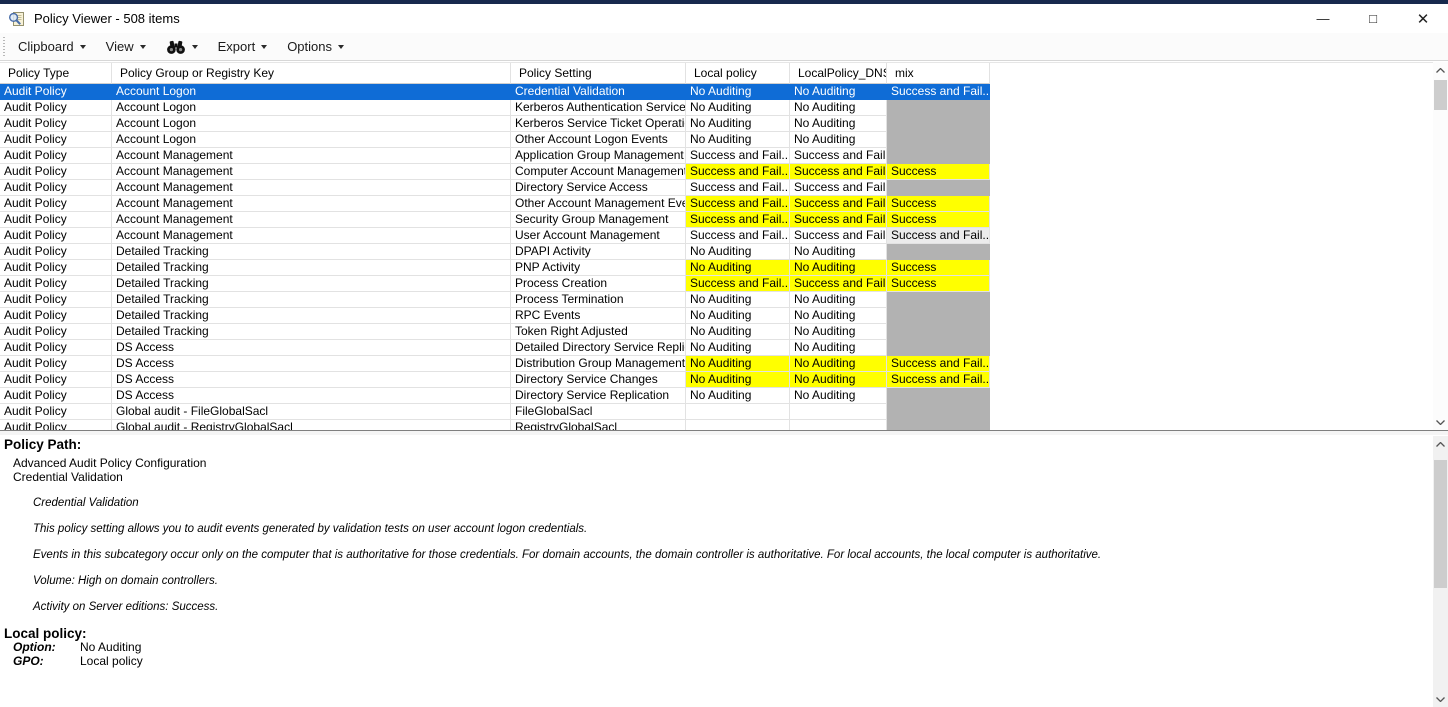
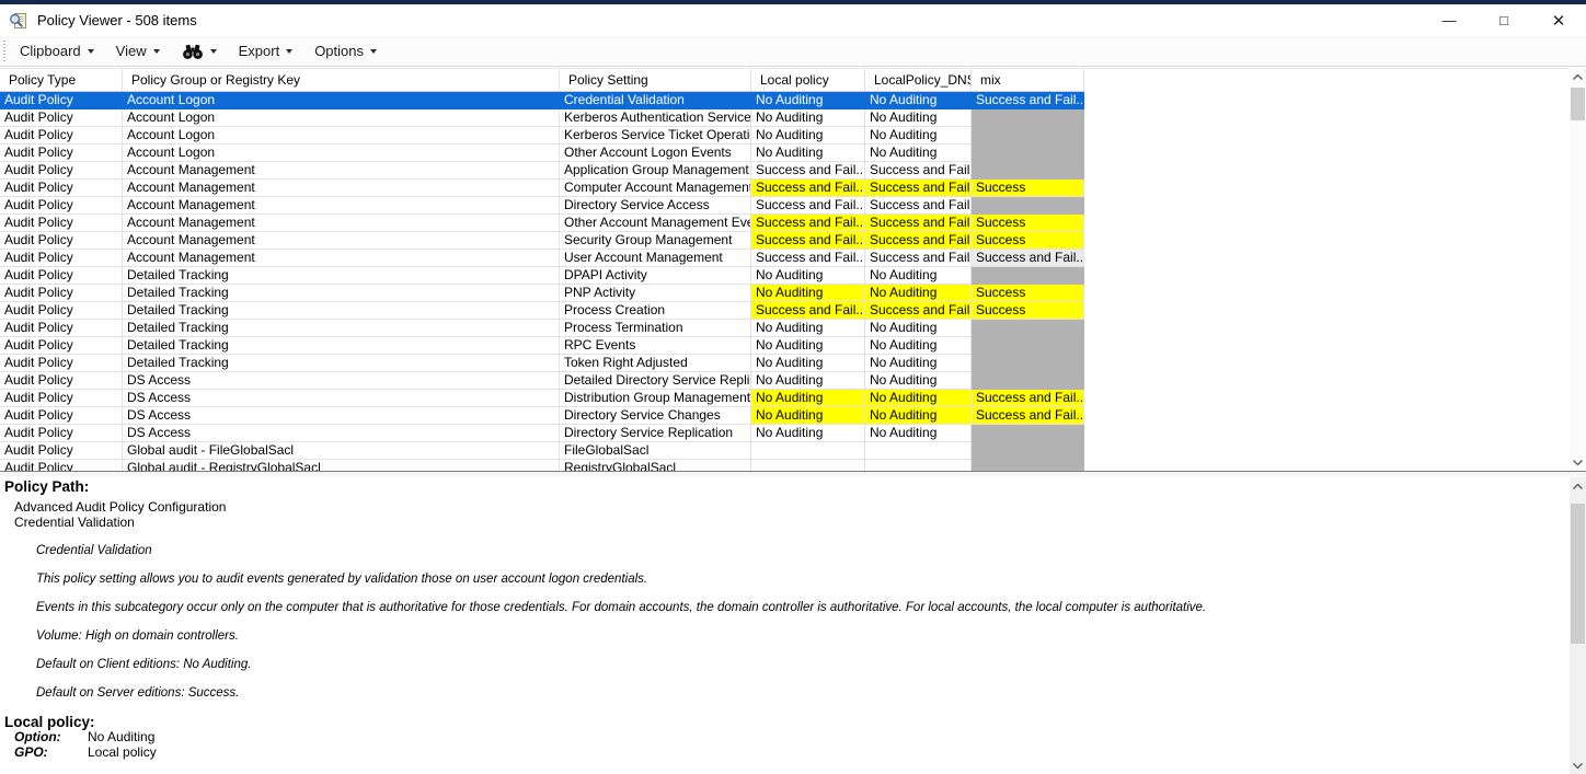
  Policy Viewer - 508 items
  —
  □
  ✕
  Clipboard
  View
  Export
  Options
  Policy Type
  Policy Group or Registry Key
  Policy Setting
  Local policy
  LocalPolicy_DNS
  mix
  Audit Policy
  Account Logon
  Credential Validation
  No Auditing
  No Auditing
  Success and Fail..
  Audit Policy
  Account Logon
  Kerberos Authentication Service
  No Auditing
  No Auditing
  Audit Policy
  Account Logon
  Kerberos Service Ticket Operati
  No Auditing
  No Auditing
  Audit Policy
  Account Logon
  Other Account Logon Events
  No Auditing
  No Auditing
  Audit Policy
  Account Management
  Application Group Management
  Success and Fail...
  Success and Fail
  Audit Policy
  Account Management
  Computer Account Managemen
  Success and Fail..
  Success and Fail
  Success
  Audit Policy
  Account Management
  Directory Service Access
  Success and Fail...
  Success and Fail
  Audit Policy
  Account Management
  Other Account Management Ev
  Success and Fail..
  Success and Fail
  Success
  Audit Policy
  Account Management
  Security Group Management
  Success and Fail..
  Success and Fail
  Success
  Audit Policy
  Account Management
  User Account Management
  Success and Fail...
  Success and Fail
  Success and Fail..
  Audit Policy
  Detailed Tracking
  DPAPI Activity
  No Auditing
  No Auditing
  Audit Policy
  Detailed Tracking
  PNP Activity
  No Auditing
  No Auditing
  Success
  Audit Policy
  Detailed Tracking
  Process Creation
  Success and Fail..
  Success and Fail
  Success
  Audit Policy
  Detailed Tracking
  Process Termination
  No Auditing
  No Auditing
  Audit Policy
  Detailed Tracking
  RPC Events
  No Auditing
  No Auditing
  Audit Policy
  Detailed Tracking
  Token Right Adjusted
  No Auditing
  No Auditing
  Audit Policy
  DS Access
  Detailed Directory Service Repli
  No Auditing
  No Auditing
  Audit Policy
  DS Access
  Distribution Group Management
  No Auditing
  No Auditing
  Success and Fail..
  Audit Policy
  DS Access
  Directory Service Changes
  No Auditing
  No Auditing
  Success and Fail..
  Audit Policy
  DS Access
  Directory Service Replication
  No Auditing
  No Auditing
  Audit Policy
  Global audit - FileGlobalSacl
  FileGlobalSacl
  Audit Policy
  Global audit - RegistryGlobalSacl
  RegistryGlobalSacl
  Policy Path:
  Advanced Audit Policy Configuration
  Credential Validation
  Credential Validation
- This policy setting allows you to audit events generated by validation tests on user account logon credentials.
+ This policy setting allows you to audit events generated by validation those on user account logon credentials.
  Events in this subcategory occur only on the computer that is authoritative for those credentials. For domain accounts, the domain controller is authoritative. For local accounts, the local computer is authoritative.
  Volume: High on domain controllers.
+ Default on Client editions: No Auditing.
- Activity on Server editions: Success.
+ Default on Server editions: Success.
  Local policy:
  Option:
  No Auditing
  GPO:
  Local policy
